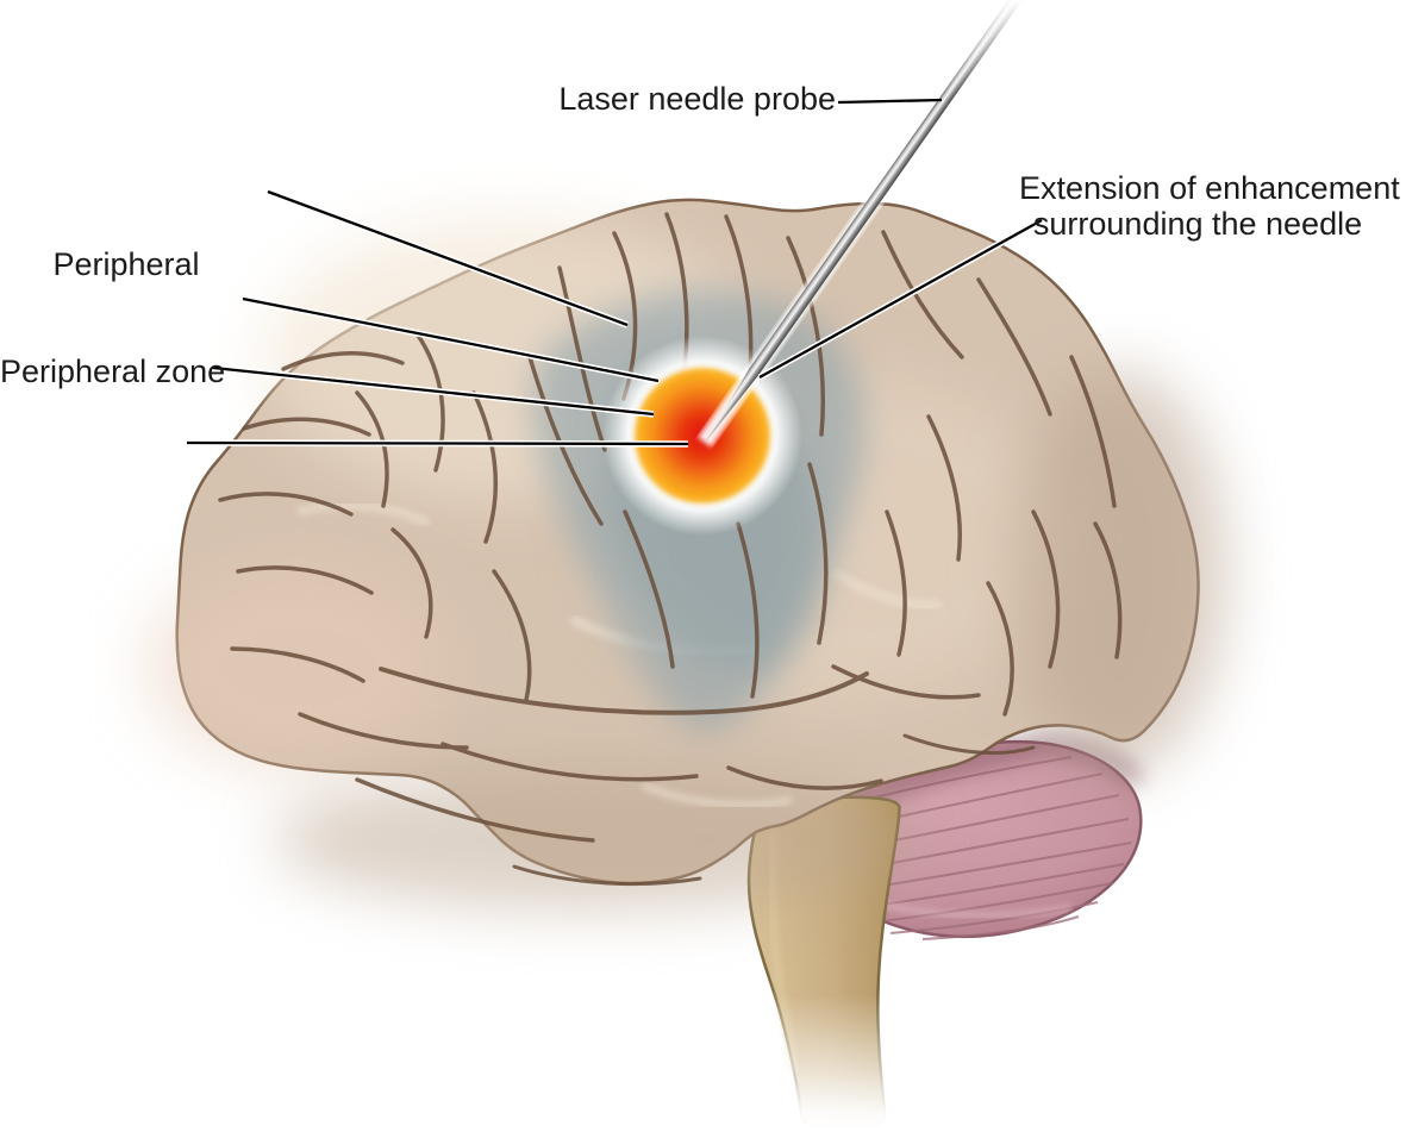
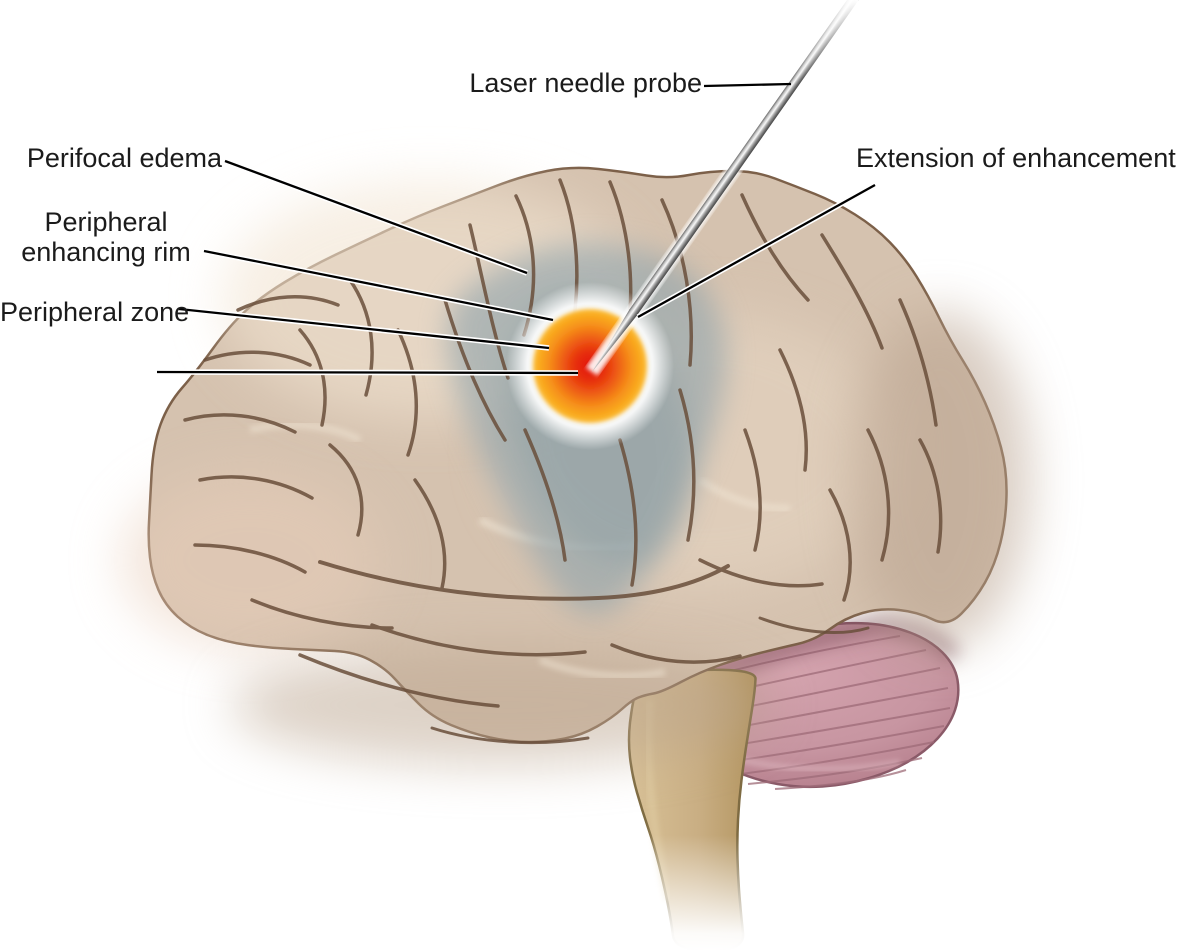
  Laser needle probe
+ Perifocal edema
  Peripheral
+ enhancing rim
  Peripheral zone
  Extension of enhancement
- surrounding the needle
